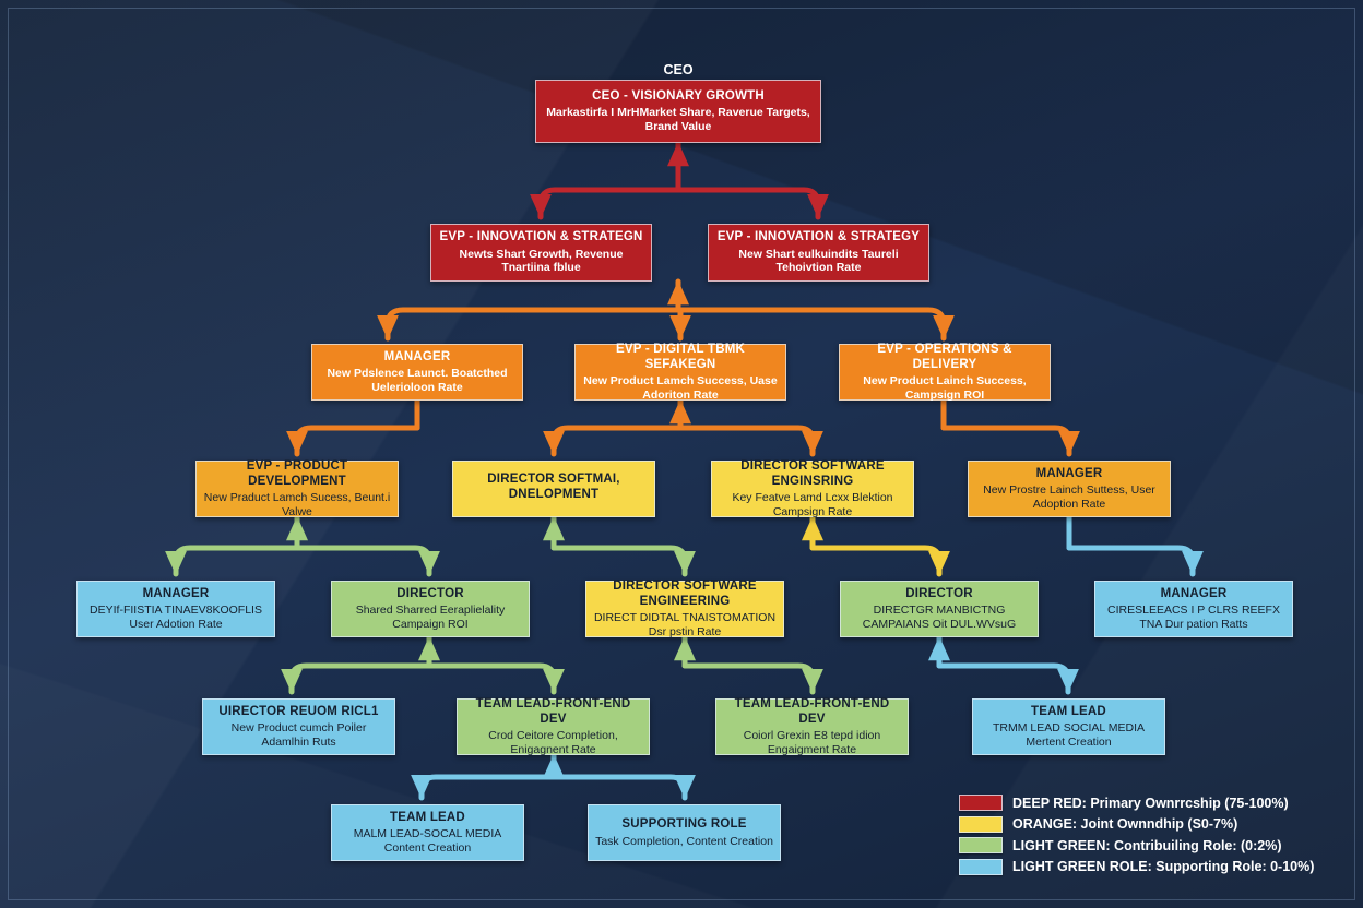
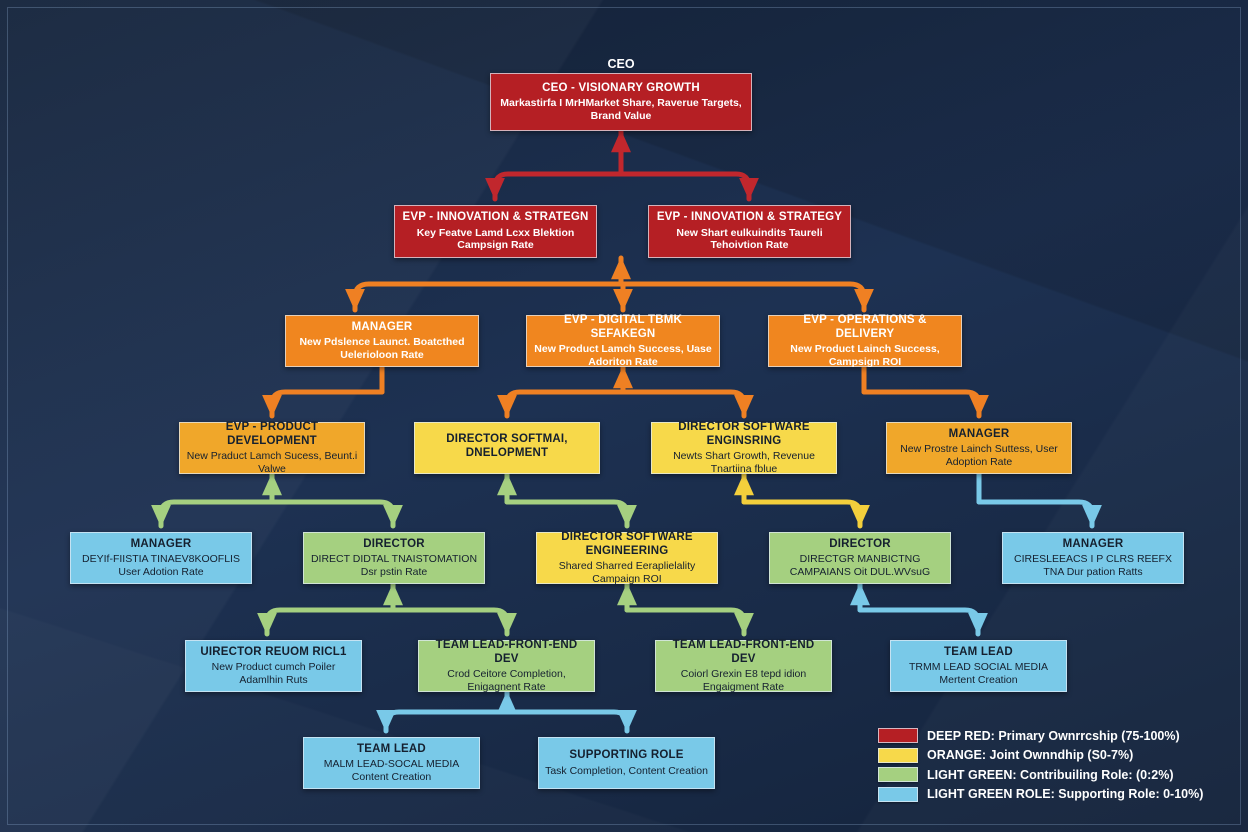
  CEO
  CEO - VISIONARY GROWTH
  Markastirfa I MrHMarket Share, Raverue Targets, Brand Value
  EVP - INNOVATION & STRATEGN
- Newts Shart Growth, Revenue Tnartiina fblue
+ Key Featve Lamd Lcxx Blektion Campsign Rate
  EVP - INNOVATION & STRATEGY
  New Shart eulkuindits Taureli Tehoivtion Rate
  MANAGER
  New Pdslence Launct. Boatcthed Uelerioloon Rate
  EVP - DIGITAL TBMK SEFAKEGN
  New Product Lamch Success, Uase Adoriton Rate
  EVP - OPERATIONS & DELIVERY
  New Product Lainch Success, Campsign ROI
  EVP - PRODUCT DEVELOPMENT
  New Praduct Lamch Sucess, Beunt.i Valwe
  DIRECTOR SOFTMAI, DNELOPMENT
  DIRECTOR SOFTWARE ENGINSRING
- Key Featve Lamd Lcxx Blektion Campsign Rate
+ Newts Shart Growth, Revenue Tnartiina fblue
  MANAGER
  New Prostre Lainch Suttess, User Adoption Rate
  MANAGER
  DEYIf-FIISTIA TINAEV8KOOFLIS User Adotion Rate
  DIRECTOR
- Shared Sharred Eeraplielality Campaign ROI
+ DIRECT DIDTAL TNAISTOMATION Dsr pstin Rate
  DIRECTOR SOFTWARE ENGINEERING
- DIRECT DIDTAL TNAISTOMATION Dsr pstin Rate
+ Shared Sharred Eeraplielality Campaign ROI
  DIRECTOR
  DIRECTGR MANBICTNG CAMPAIANS Oit DUL.WVsuG
  MANAGER
  CIRESLEEACS I P CLRS REEFX TNA Dur pation Ratts
  UIRECTOR REUOM RICL1
  New Product cumch Poiler Adamlhin Ruts
  TEAM LEAD-FRONT-END DEV
  Crod Ceitore Completion, Enigagnent Rate
  TEAM LEAD-FRONT-END DEV
  Coiorl Grexin E8 tepd idion Engaigment Rate
  TEAM LEAD
  TRMM LEAD SOCIAL MEDIA Mertent Creation
  TEAM LEAD
  MALM LEAD-SOCAL MEDIA Content Creation
  SUPPORTING ROLE
  Task Completion, Content Creation
  DEEP RED: Primary Ownrrcship (75-100%)
  ORANGE: Joint Ownndhip (S0-7%)
  LIGHT GREEN: Contribuiling Role: (0:2%)
  LIGHT GREEN ROLE: Supporting Role: 0-10%)
